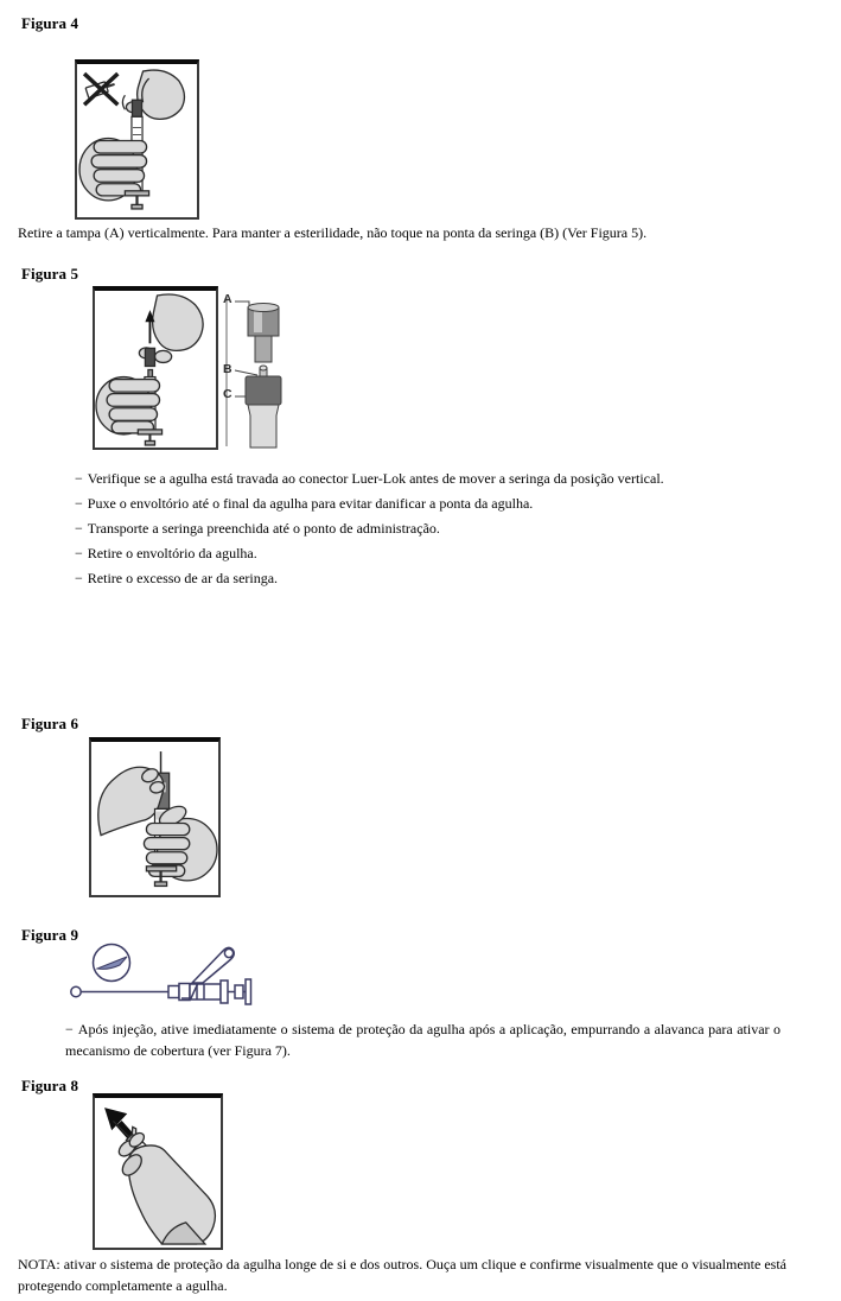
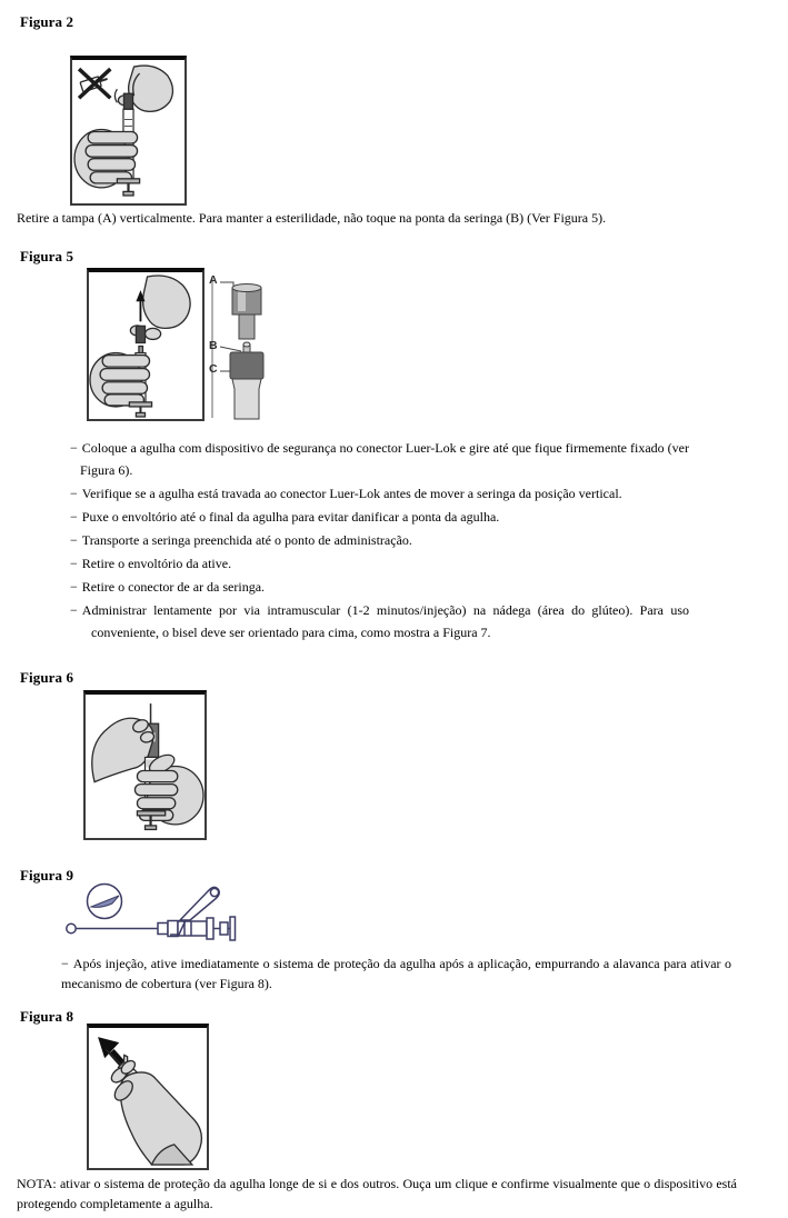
- Figura 4
+ Figura 2
  Retire a tampa (A) verticalmente. Para manter a esterilidade, não toque na ponta da seringa (B) (Ver Figura 5).
  Figura 5
  A
  B
  C
+ − Coloque a agulha com dispositivo de segurança no conector Luer-Lok e gire até que fique firmemente fixado (ver Figura 6).
  − Verifique se a agulha está travada ao conector Luer-Lok antes de mover a seringa da posição vertical.
  − Puxe o envoltório até o final da agulha para evitar danificar a ponta da agulha.
  − Transporte a seringa preenchida até o ponto de administração.
- − Retire o envoltório da agulha.
+ − Retire o envoltório da ative.
- − Retire o excesso de ar da seringa.
+ − Retire o conector de ar da seringa.
+ − Administrar lentamente por via intramuscular (1-2 minutos/injeção) na nádega (área do glúteo). Para uso conveniente, o bisel deve ser orientado para cima, como mostra a Figura 7.
  Figura 6
  Figura 9
- − Após injeção, ative imediatamente o sistema de proteção da agulha após a aplicação, empurrando a alavanca para ativar o mecanismo de cobertura (ver Figura 7).
+ − Após injeção, ative imediatamente o sistema de proteção da agulha após a aplicação, empurrando a alavanca para ativar o mecanismo de cobertura (ver Figura 8).
  Figura 8
- NOTA: ativar o sistema de proteção da agulha longe de si e dos outros. Ouça um clique e confirme visualmente que o visualmente está protegendo completamente a agulha.
+ NOTA: ativar o sistema de proteção da agulha longe de si e dos outros. Ouça um clique e confirme visualmente que o dispositivo está protegendo completamente a agulha.
